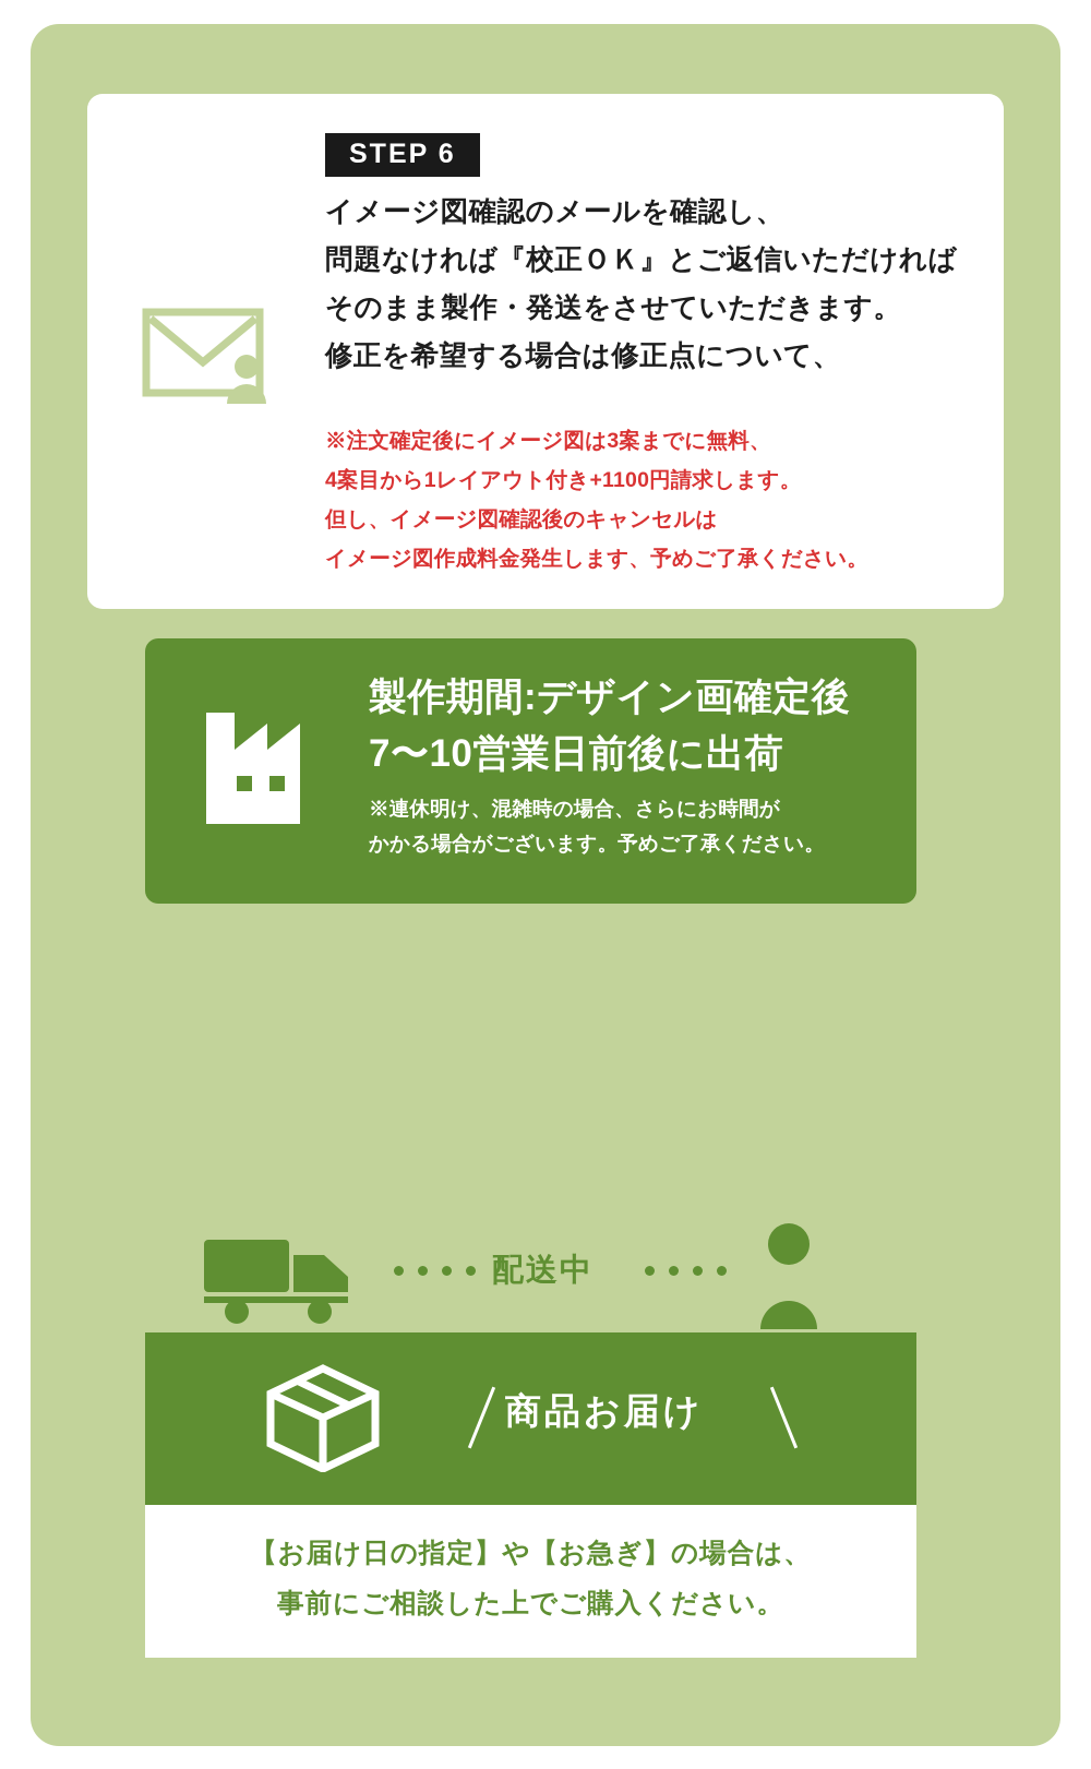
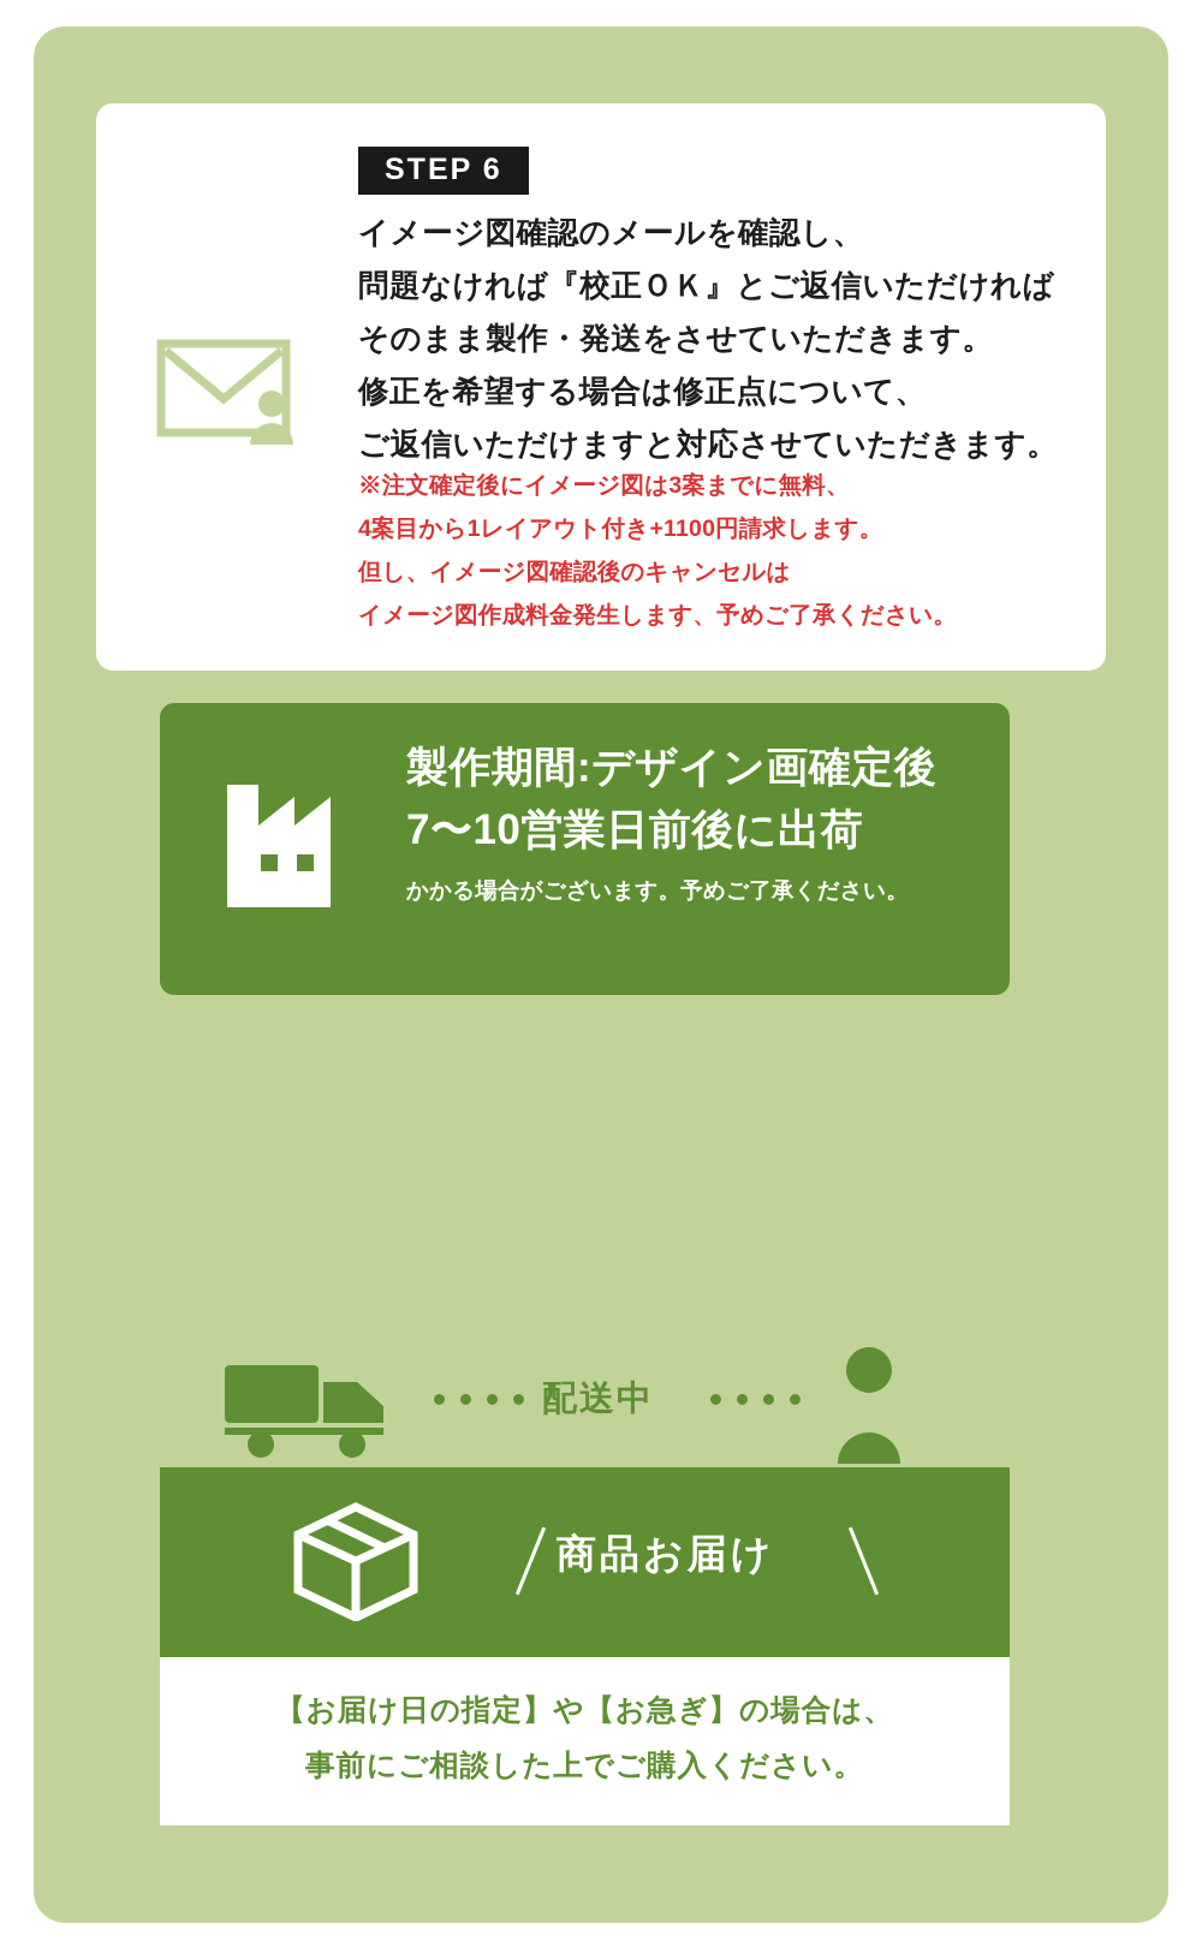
  STEP 6
  イメージ図確認のメールを確認し、
  問題なければ『校正ＯＫ』とご返信いただければ
  そのまま製作・発送をさせていただきます。
  修正を希望する場合は修正点について、
+ ご返信いただけますと対応させていただきます。
  ※注文確定後にイメージ図は3案までに無料、
  4案目から1レイアウト付き+1100円請求します。
  但し、イメージ図確認後のキャンセルは
  イメージ図作成料金発生します、予めご了承ください。
  製作期間:デザイン画確定後
  7〜10営業日前後に出荷
- ※連休明け、混雑時の場合、さらにお時間が
  かかる場合がございます。予めご了承ください。
  配送中
  商品お届け
  【お届け日の指定】や【お急ぎ】の場合は、
  事前にご相談した上でご購入ください。
